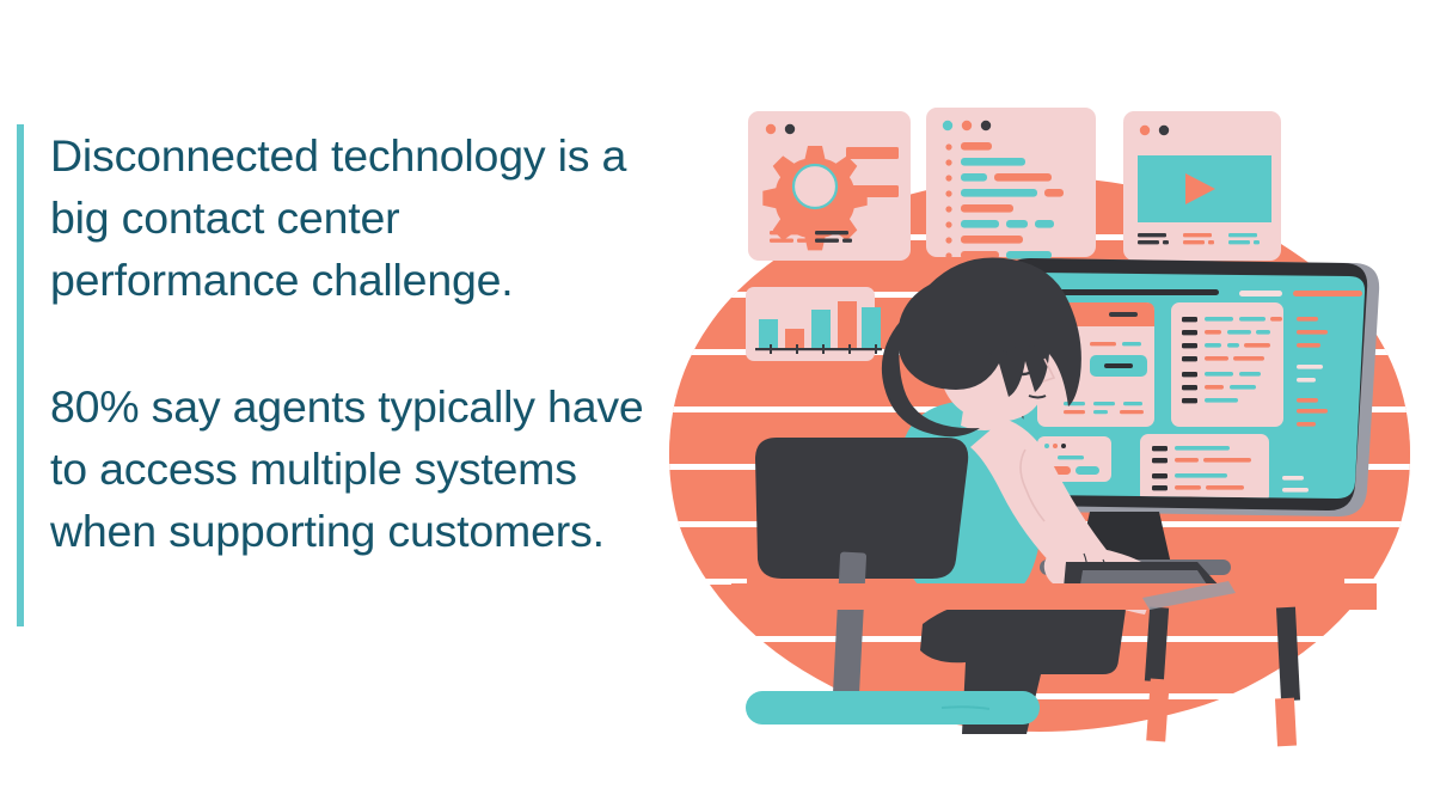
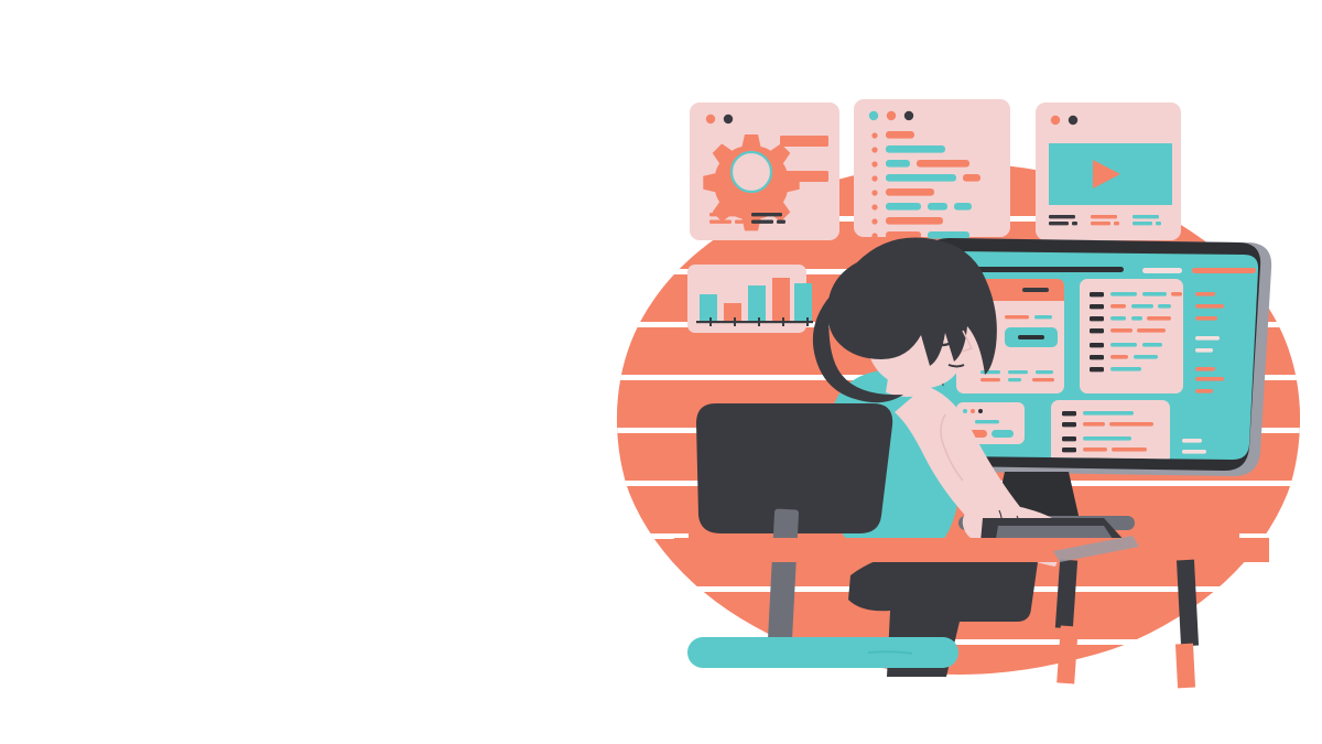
- Disconnected technology is a big contact center performance challenge.
- 80% say agents typically have to access multiple systems when supporting customers.
